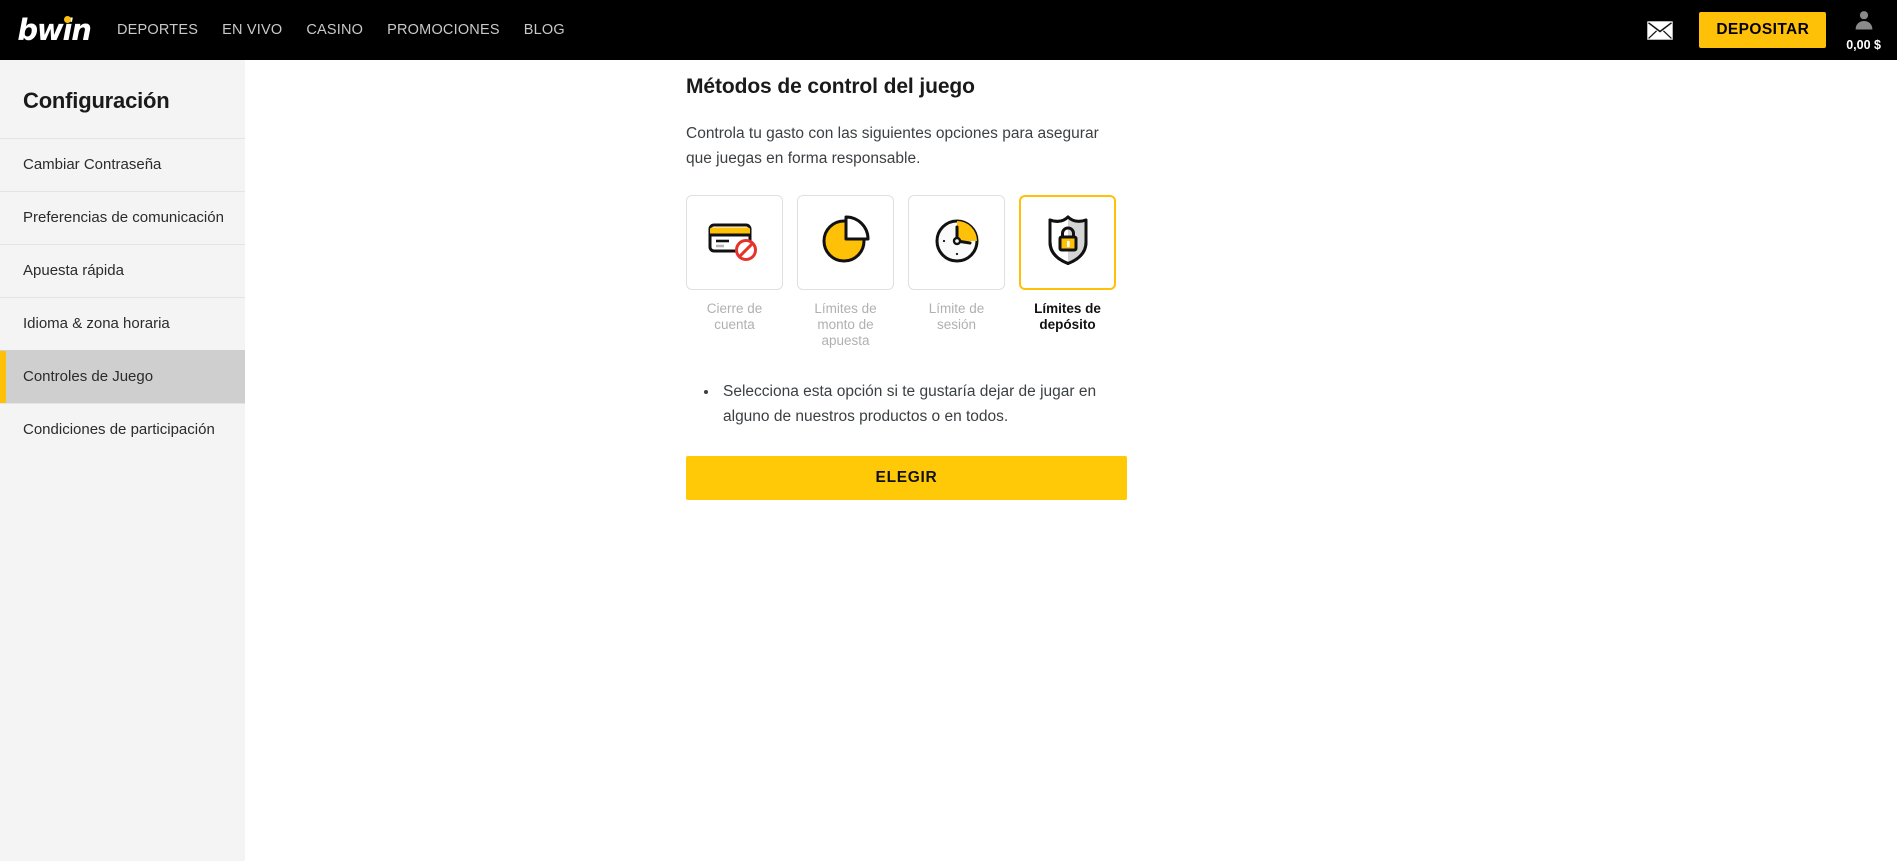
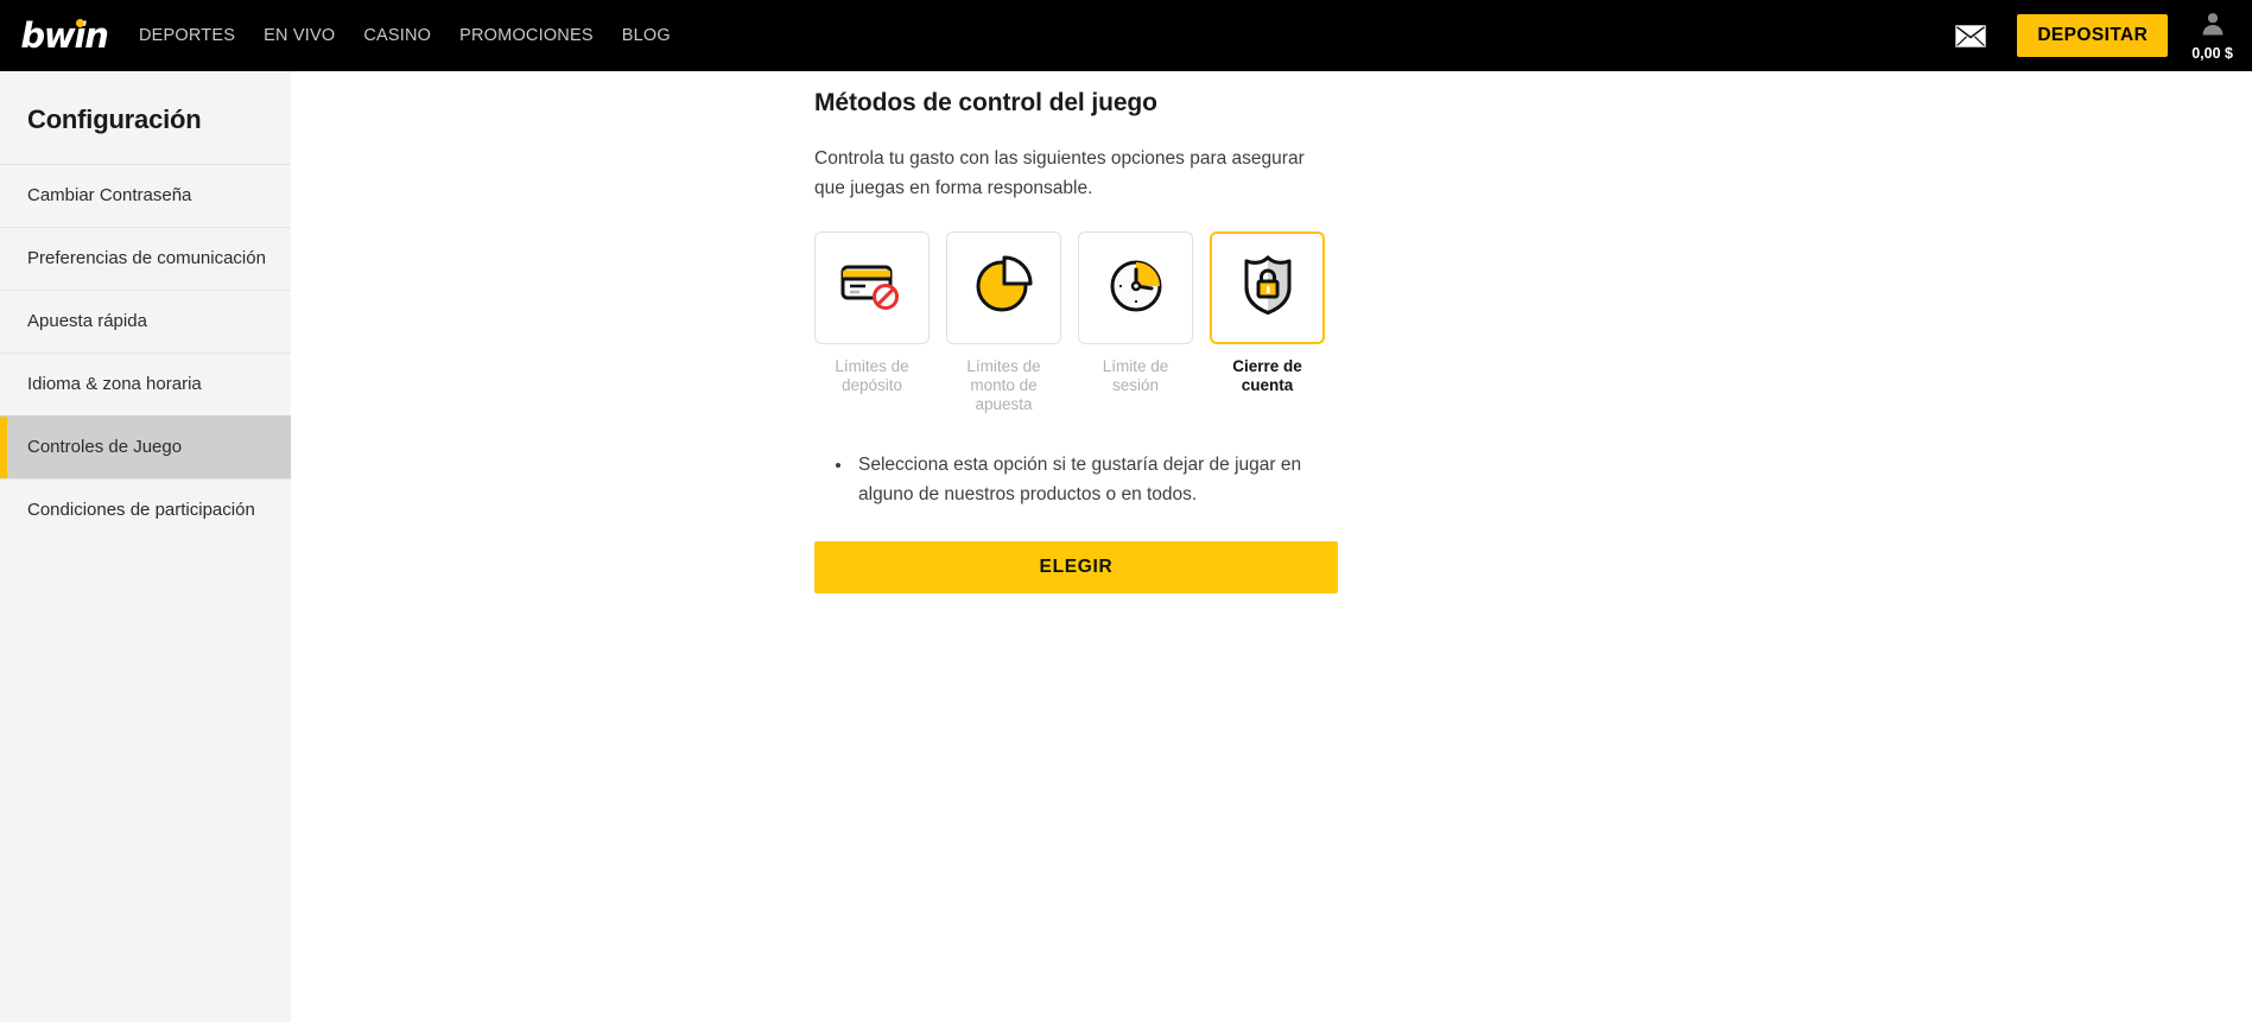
  bwin
  DEPORTES
  EN VIVO
  CASINO
  PROMOCIONES
  BLOG
  DEPOSITAR
  0,00 $
  Configuración
  Cambiar Contraseña
  Preferencias de comunicación
  Apuesta rápida
  Idioma & zona horaria
  Controles de Juego
  Condiciones de participación
  Métodos de control del juego
  Controla tu gasto con las siguientes opciones para asegurar que juegas en forma responsable.
- Cierre de cuenta
+ Límites de depósito
  Límites de monto de apuesta
  Límite de sesión
- Límites de depósito
+ Cierre de cuenta
  Selecciona esta opción si te gustaría dejar de jugar en alguno de nuestros productos o en todos.
  ELEGIR
